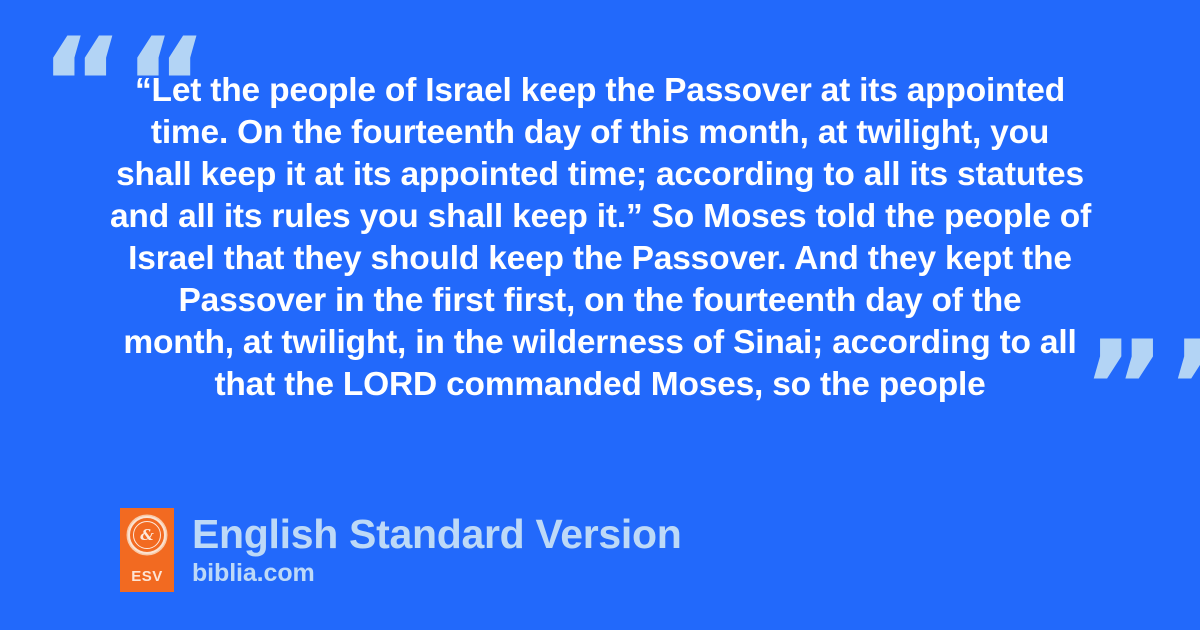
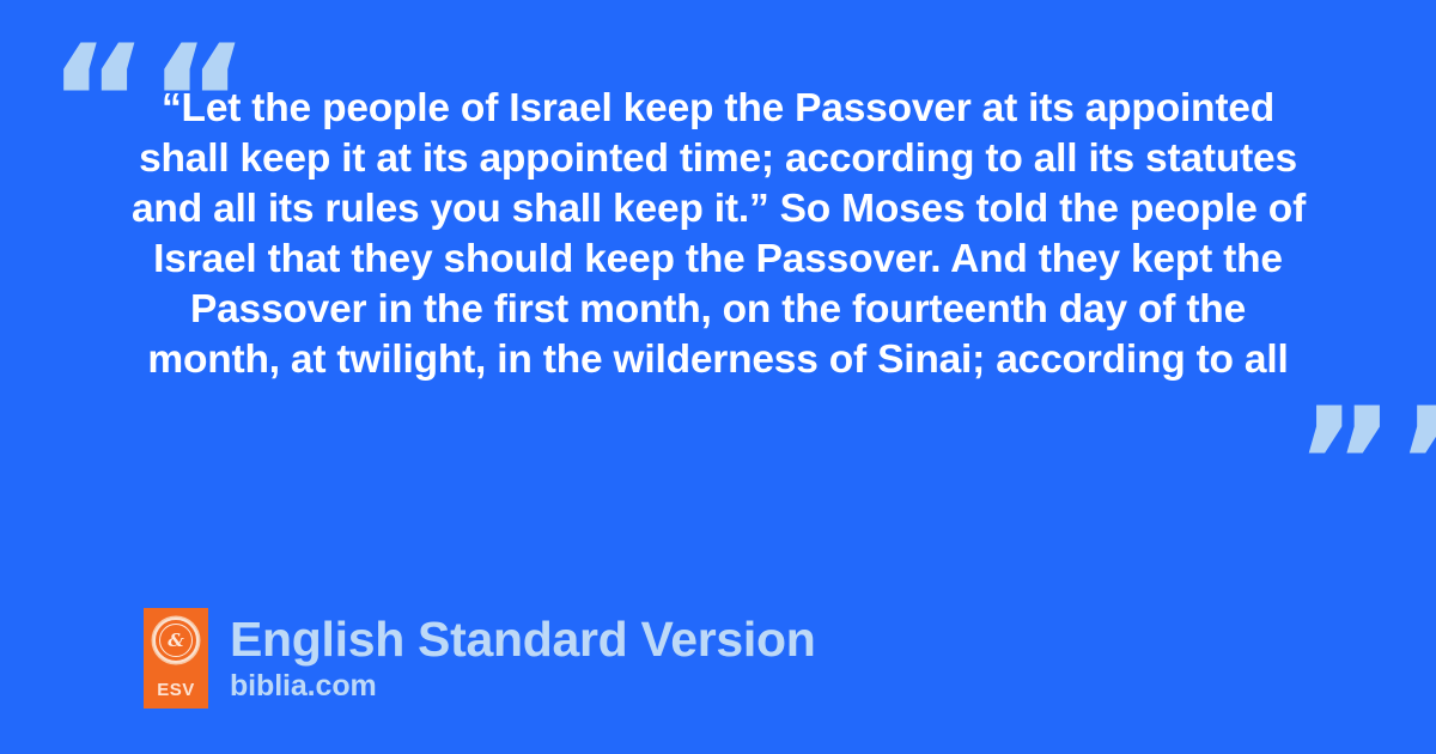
  ““
  “Let the people of Israel keep the Passover at its appointed
- time. On the fourteenth day of this month, at twilight, you
  shall keep it at its appointed time; according to all its statutes
  and all its rules you shall keep it.” So Moses told the people of
  Israel that they should keep the Passover. And they kept the
- Passover in the first first, on the fourteenth day of the
+ Passover in the first month, on the fourteenth day of the
  month, at twilight, in the wilderness of Sinai; according to all
- that the LORD commanded Moses, so the people
  &
  ESV
  English Standard Version
  biblia.com
